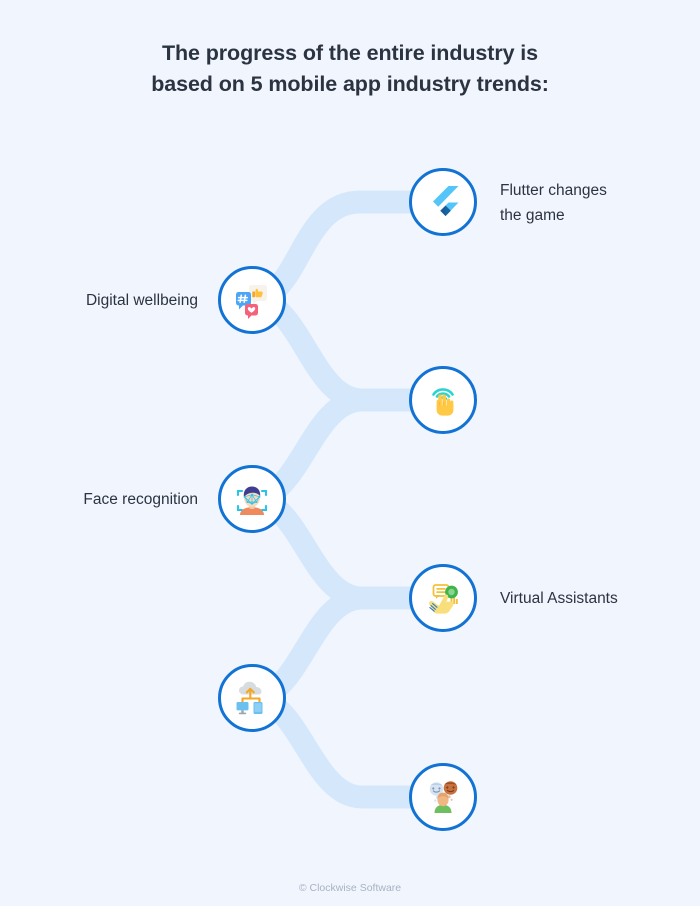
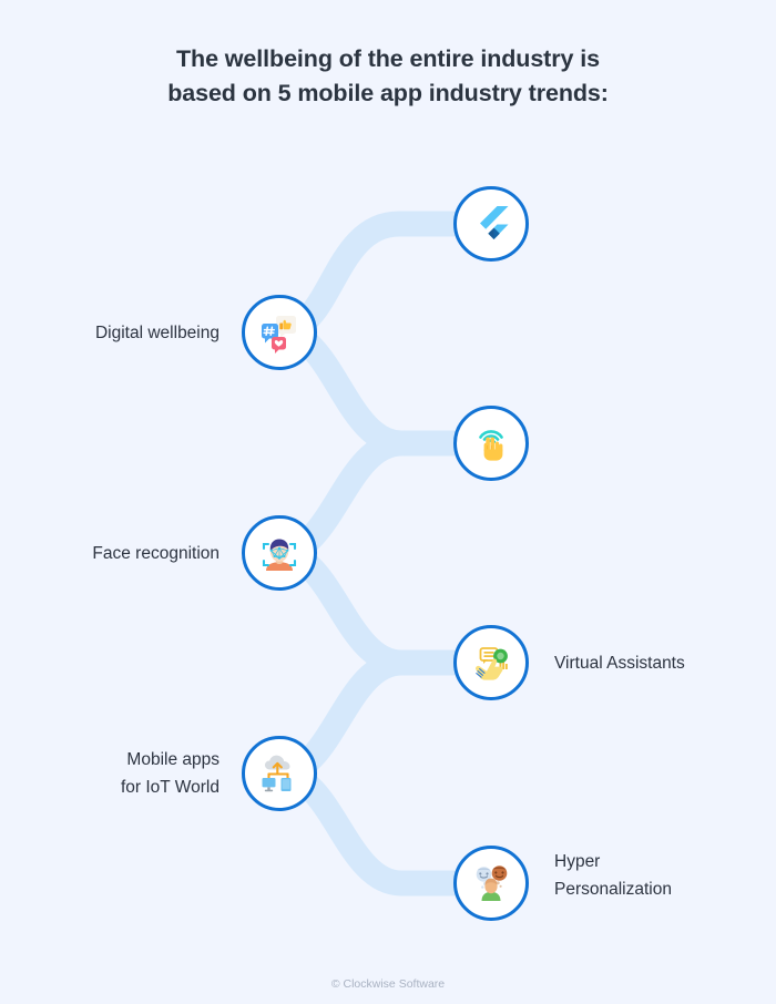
- The progress of the entire industry is
+ The wellbeing of the entire industry is
  based on 5 mobile app industry trends:
- Flutter changes
- the game
  Digital wellbeing
  Face recognition
  Virtual Assistants
+ Mobile apps
+ for IoT World
+ Hyper
+ Personalization
  © Clockwise Software
